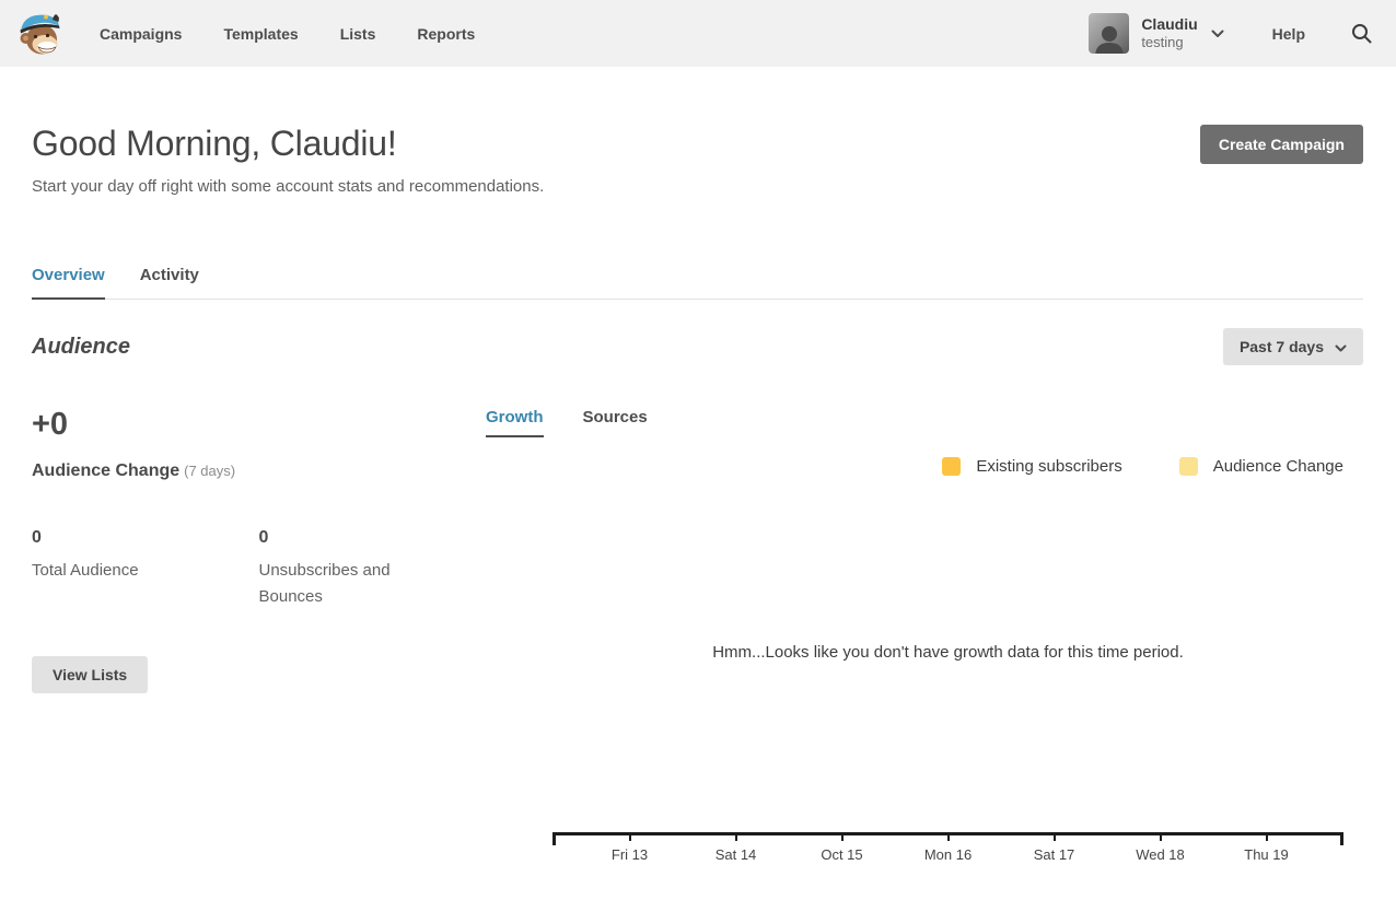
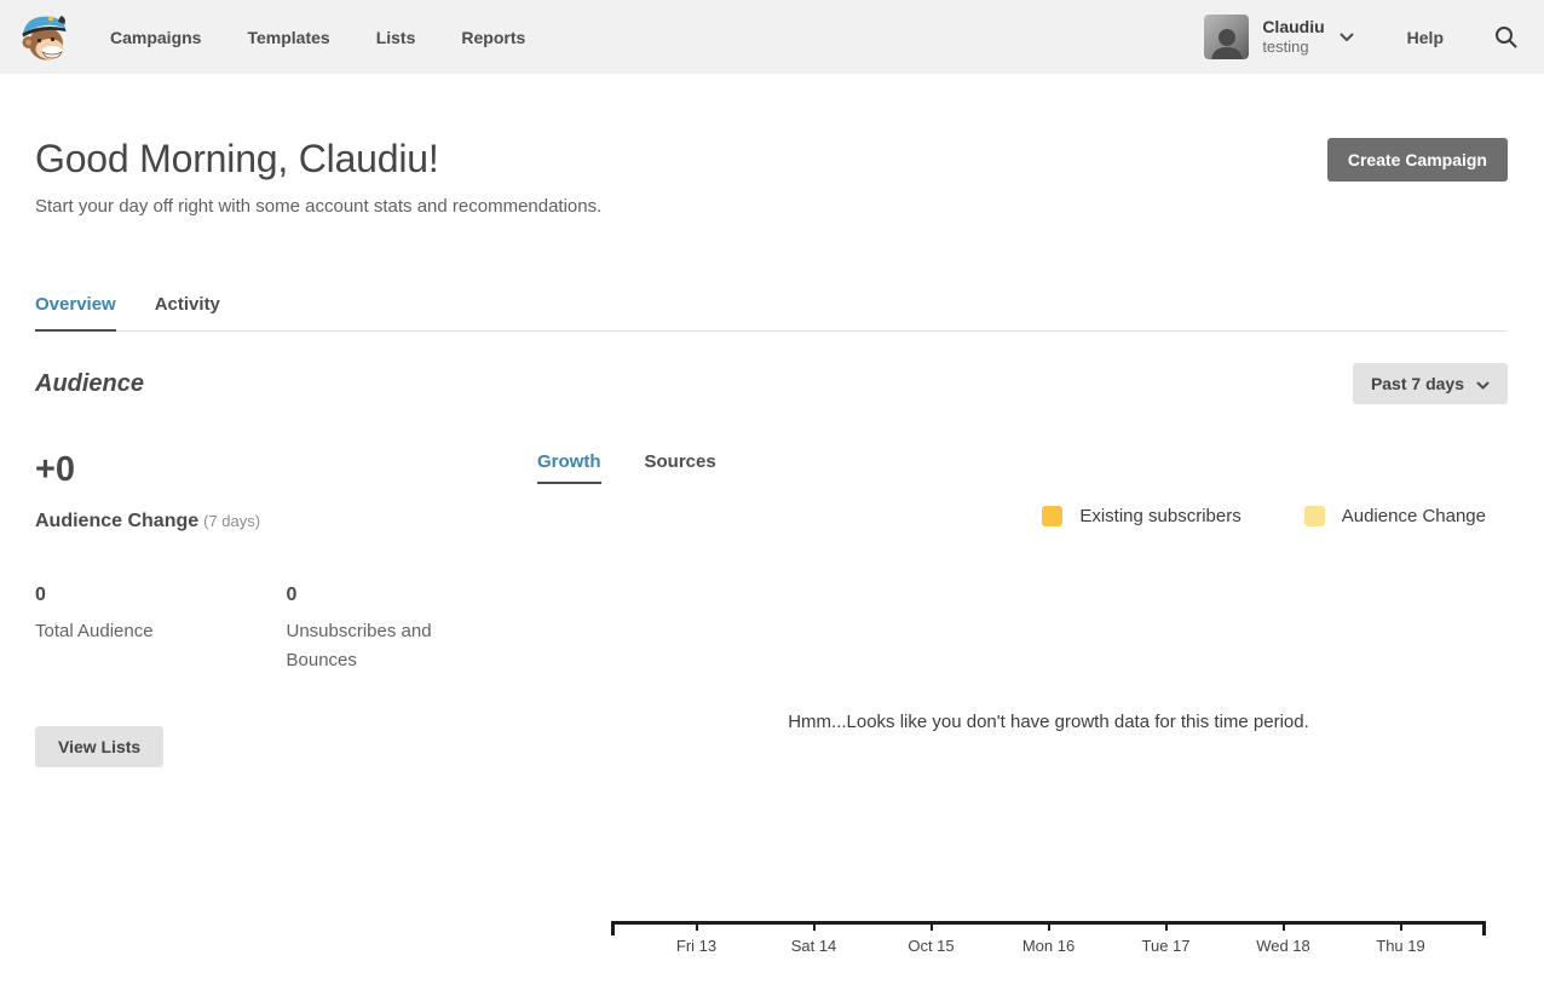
  Campaigns
  Templates
  Lists
  Reports
  Claudiu
  testing
  Help
  Good Morning, Claudiu!
  Start your day off right with some account stats and recommendations.
  Create Campaign
  Overview
  Activity
  Audience
  Past 7 days
  +0
  Audience Change (7 days)
  0
  Total Audience
  0
  Unsubscribes and Bounces
  View Lists
  Growth
  Sources
  Existing subscribers
  Audience Change
  Hmm...Looks like you don't have growth data for this time period.
  Fri 13
  Sat 14
  Oct 15
  Mon 16
- Sat 17
+ Tue 17
  Wed 18
  Thu 19
